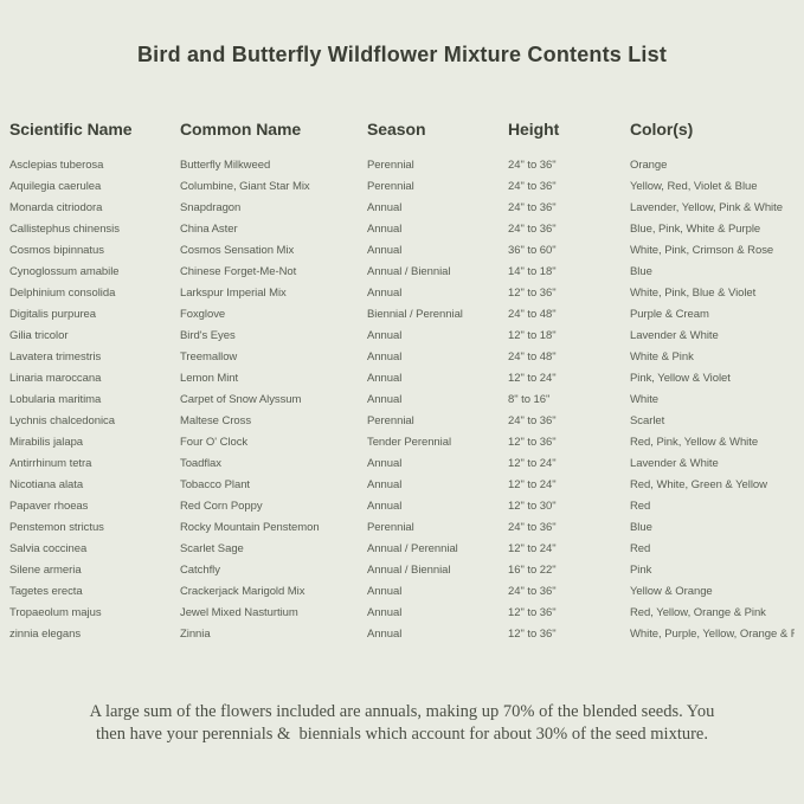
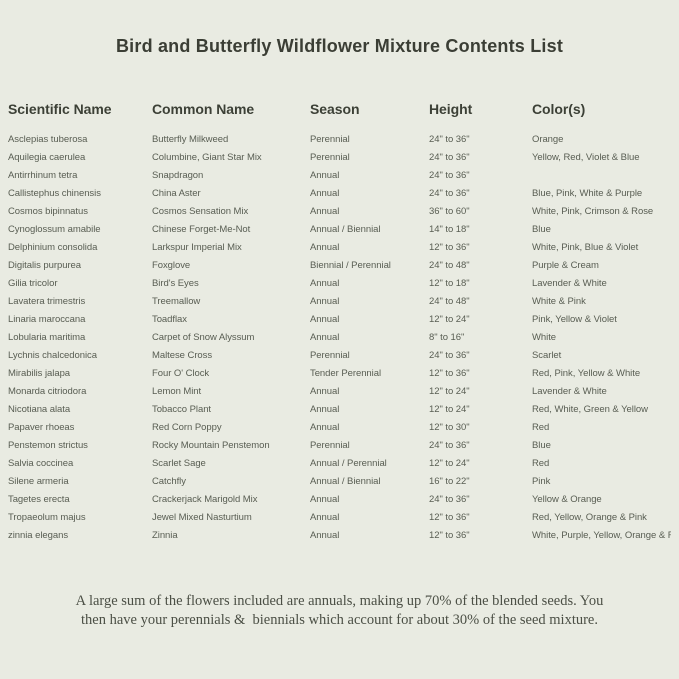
  Bird and Butterfly Wildflower Mixture Contents List
  Scientific Name
  Common Name
  Season
  Height
  Color(s)
  Asclepias tuberosa
  Butterfly Milkweed
  Perennial
  24" to 36"
  Orange
  Aquilegia caerulea
  Columbine, Giant Star Mix
  Perennial
  24" to 36"
  Yellow, Red, Violet & Blue
- Monarda citriodora
+ Antirrhinum tetra
  Snapdragon
  Annual
  24" to 36"
- Lavender, Yellow, Pink & White
  Callistephus chinensis
  China Aster
  Annual
  24" to 36"
  Blue, Pink, White & Purple
  Cosmos bipinnatus
  Cosmos Sensation Mix
  Annual
  36" to 60"
  White, Pink, Crimson & Rose
  Cynoglossum amabile
  Chinese Forget-Me-Not
  Annual / Biennial
  14" to 18"
  Blue
  Delphinium consolida
  Larkspur Imperial Mix
  Annual
  12" to 36"
  White, Pink, Blue & Violet
  Digitalis purpurea
  Foxglove
  Biennial / Perennial
  24" to 48"
  Purple & Cream
  Gilia tricolor
  Bird's Eyes
  Annual
  12" to 18"
  Lavender & White
  Lavatera trimestris
  Treemallow
  Annual
  24" to 48"
  White & Pink
  Linaria maroccana
- Lemon Mint
+ Toadflax
  Annual
  12" to 24"
  Pink, Yellow & Violet
  Lobularia maritima
  Carpet of Snow Alyssum
  Annual
  8" to 16"
  White
  Lychnis chalcedonica
  Maltese Cross
  Perennial
  24" to 36"
  Scarlet
  Mirabilis jalapa
  Four O' Clock
  Tender Perennial
  12" to 36"
  Red, Pink, Yellow & White
- Antirrhinum tetra
+ Monarda citriodora
- Toadflax
+ Lemon Mint
  Annual
  12" to 24"
  Lavender & White
  Nicotiana alata
  Tobacco Plant
  Annual
  12" to 24"
  Red, White, Green & Yellow
  Papaver rhoeas
  Red Corn Poppy
  Annual
  12" to 30"
  Red
  Penstemon strictus
  Rocky Mountain Penstemon
  Perennial
  24" to 36"
  Blue
  Salvia coccinea
  Scarlet Sage
  Annual / Perennial
  12" to 24"
  Red
  Silene armeria
  Catchfly
  Annual / Biennial
  16" to 22"
  Pink
  Tagetes erecta
  Crackerjack Marigold Mix
  Annual
  24" to 36"
  Yellow & Orange
  Tropaeolum majus
  Jewel Mixed Nasturtium
  Annual
  12" to 36"
  Red, Yellow, Orange & Pink
  zinnia elegans
  Zinnia
  Annual
  12" to 36"
  White, Purple, Yellow, Orange &
  A large sum of the flowers included are annuals, making up 70% of the blended seeds. You
  then have your perennials & biennials which account for about 30% of the seed mixture.
